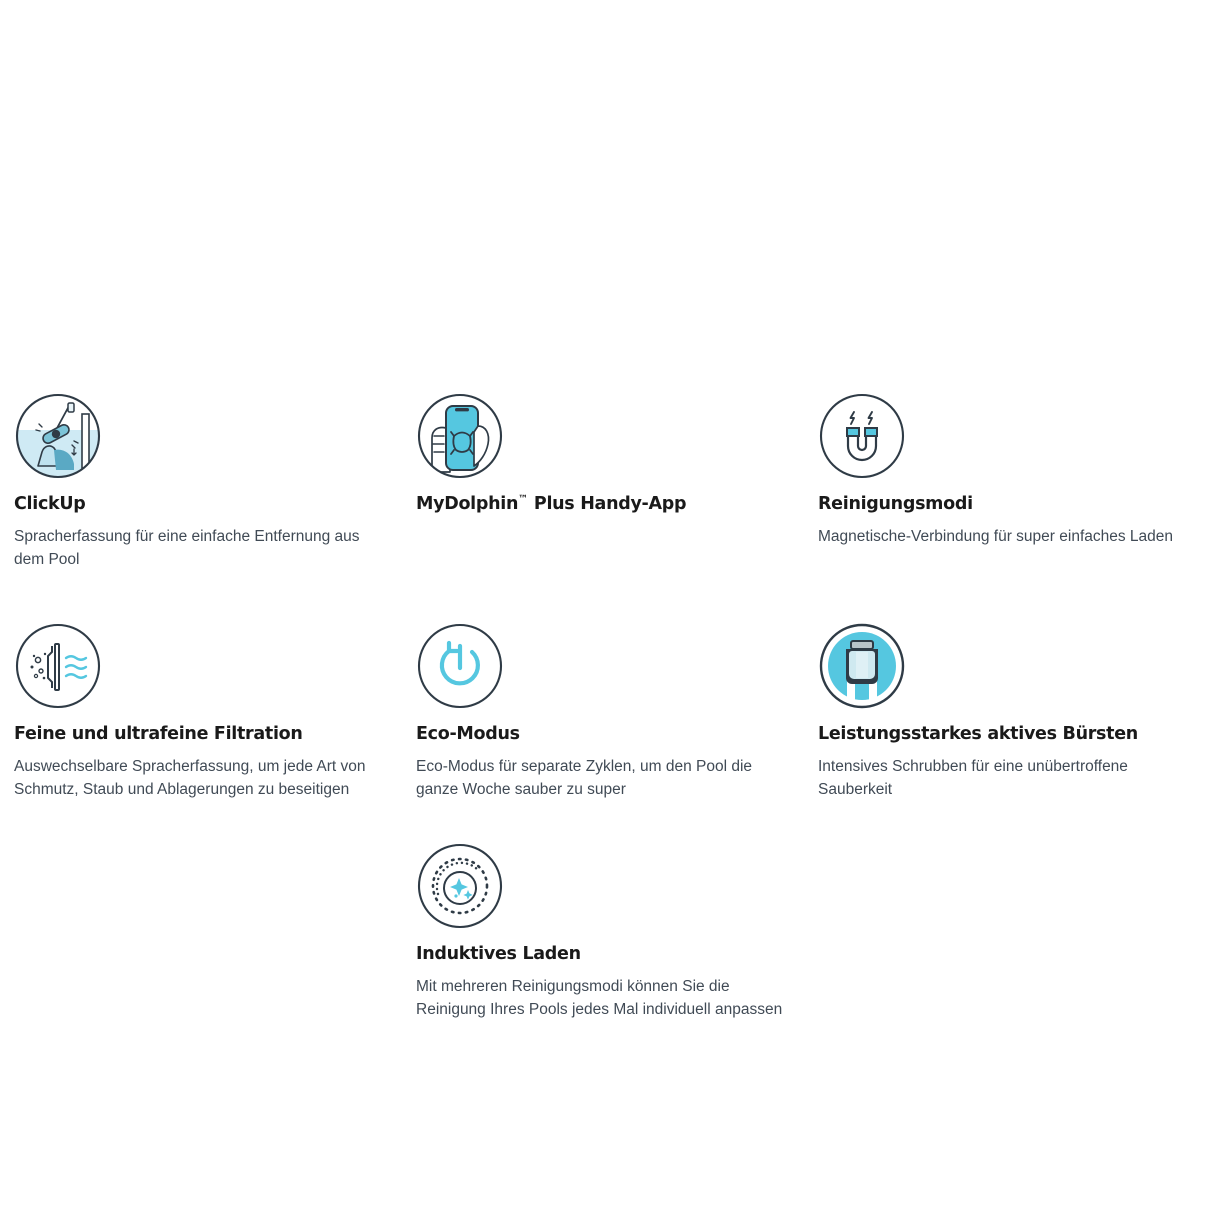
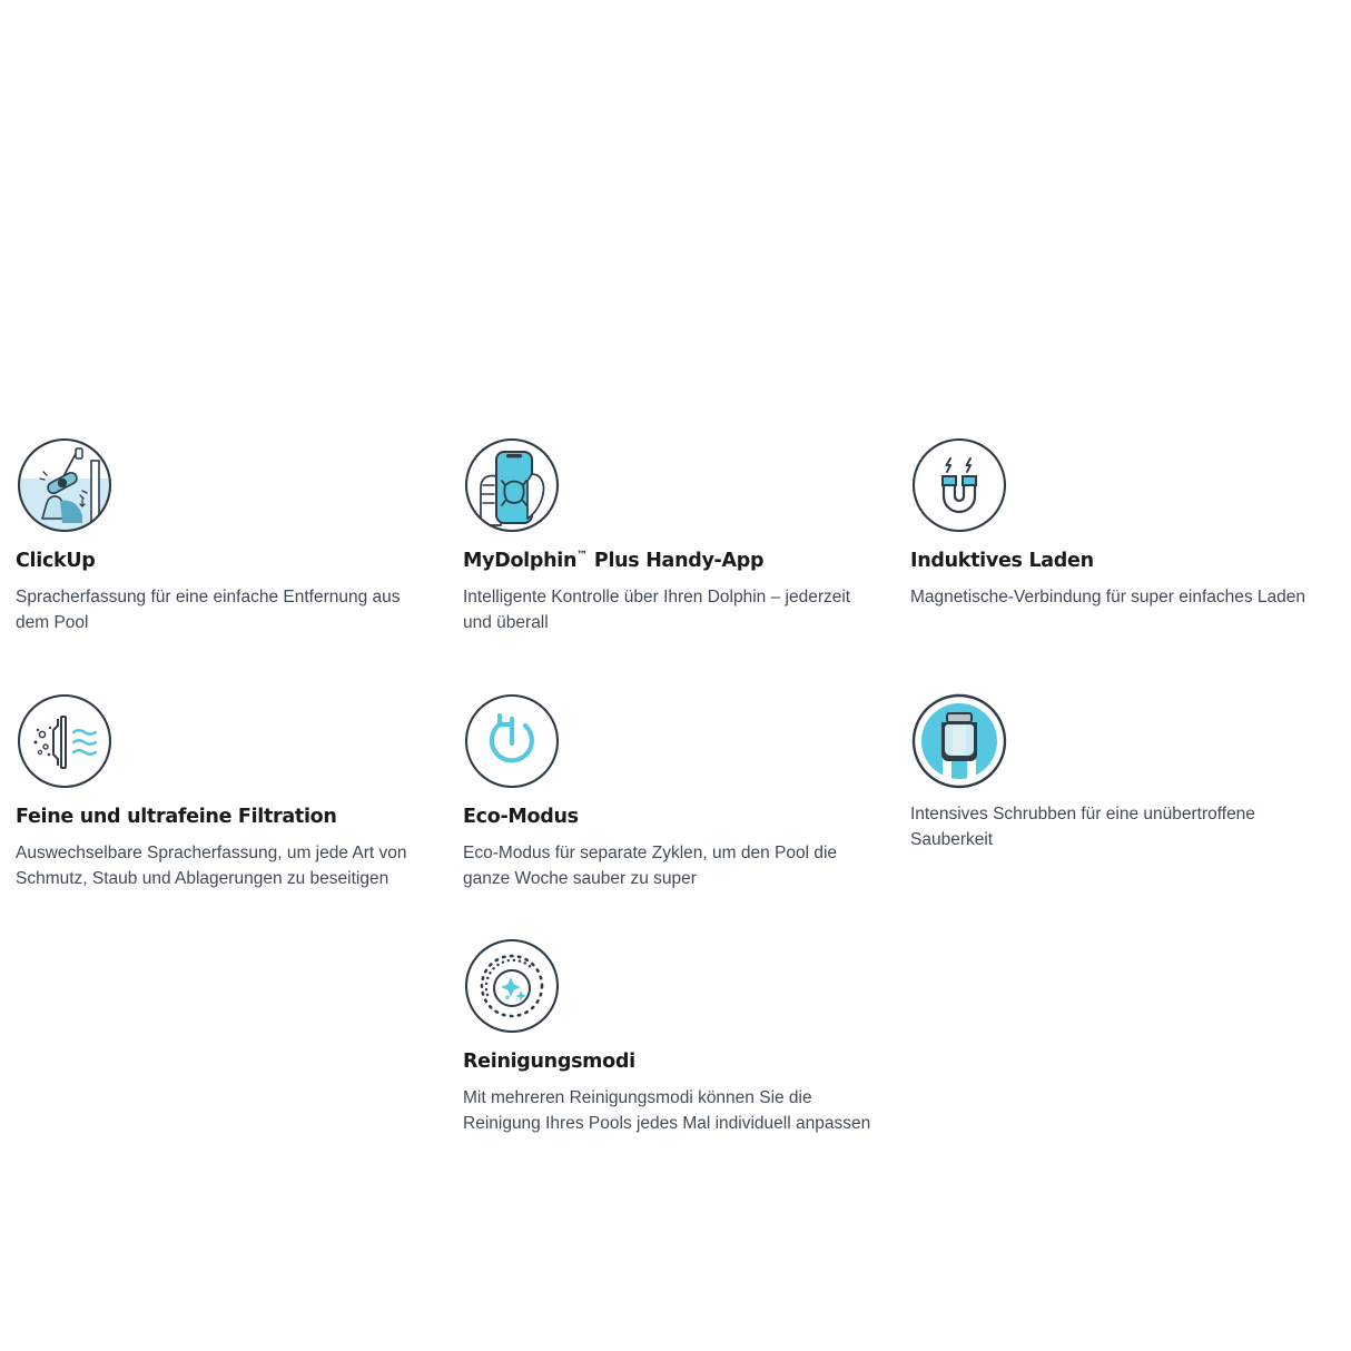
  ClickUp
  Spracherfassung für eine einfache Entfernung aus dem Pool
  MyDolphin™ Plus Handy-App
+ Intelligente Kontrolle über Ihren Dolphin – jederzeit und überall
- Reinigungsmodi
+ Induktives Laden
  Magnetische-Verbindung für super einfaches Laden
  Feine und ultrafeine Filtration
  Auswechselbare Spracherfassung, um jede Art von Schmutz, Staub und Ablagerungen zu beseitigen
  Eco-Modus
  Eco-Modus für separate Zyklen, um den Pool die ganze Woche sauber zu super
- Leistungsstarkes aktives Bürsten
  Intensives Schrubben für eine unübertroffene Sauberkeit
- Induktives Laden
+ Reinigungsmodi
  Mit mehreren Reinigungsmodi können Sie die Reinigung Ihres Pools jedes Mal individuell anpassen
